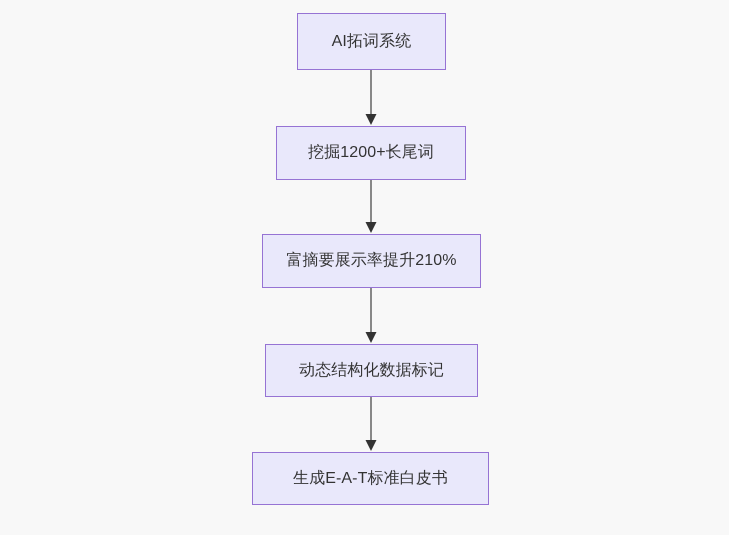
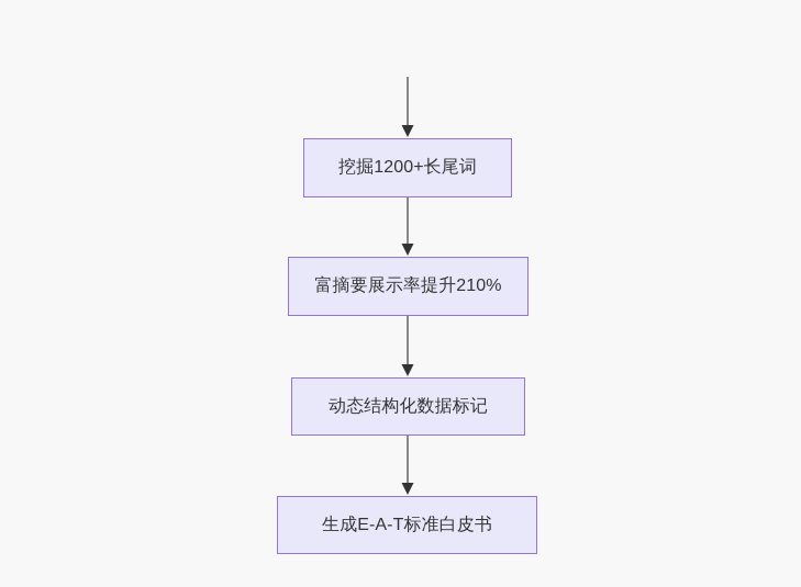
- AI拓词系统
  挖掘1200+长尾词
  富摘要展示率提升210%
  动态结构化数据标记
  生成E-A-T标准白皮书
